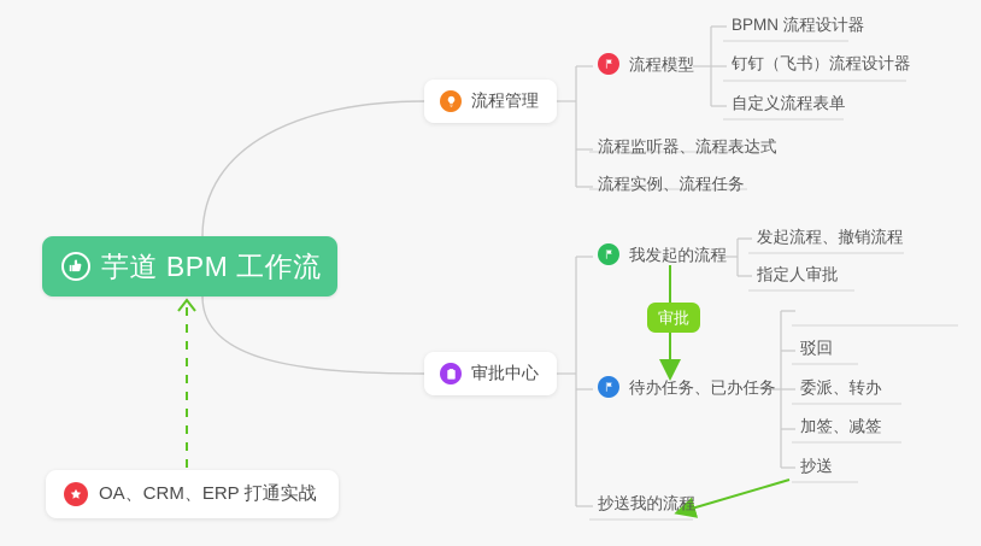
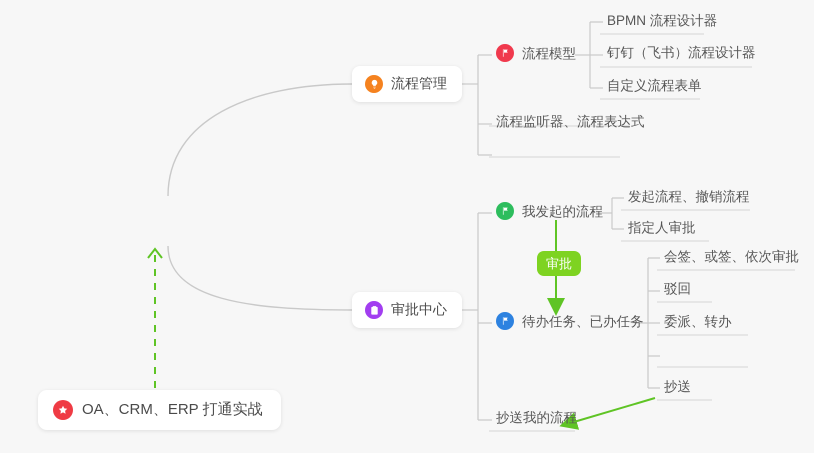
- 芋道 BPM 工作流
  流程管理
  流程模型
  流程监听器、流程表达式
- 流程实例、流程任务
  BPMN 流程设计器
  钉钉（飞书）流程设计器
  自定义流程表单
  审批中心
  我发起的流程
  待办任务、已办任务
  抄送我的流程
  发起流程、撤销流程
  指定人审批
+ 会签、或签、依次审批
  驳回
  委派、转办
- 加签、减签
  抄送
  审批
  OA、CRM、ERP 打通实战
